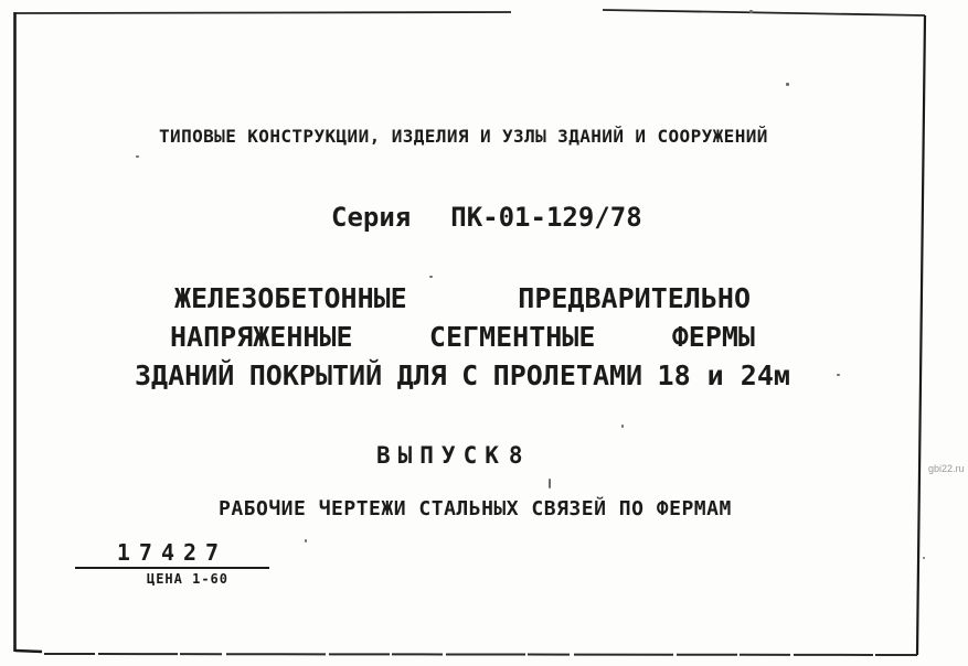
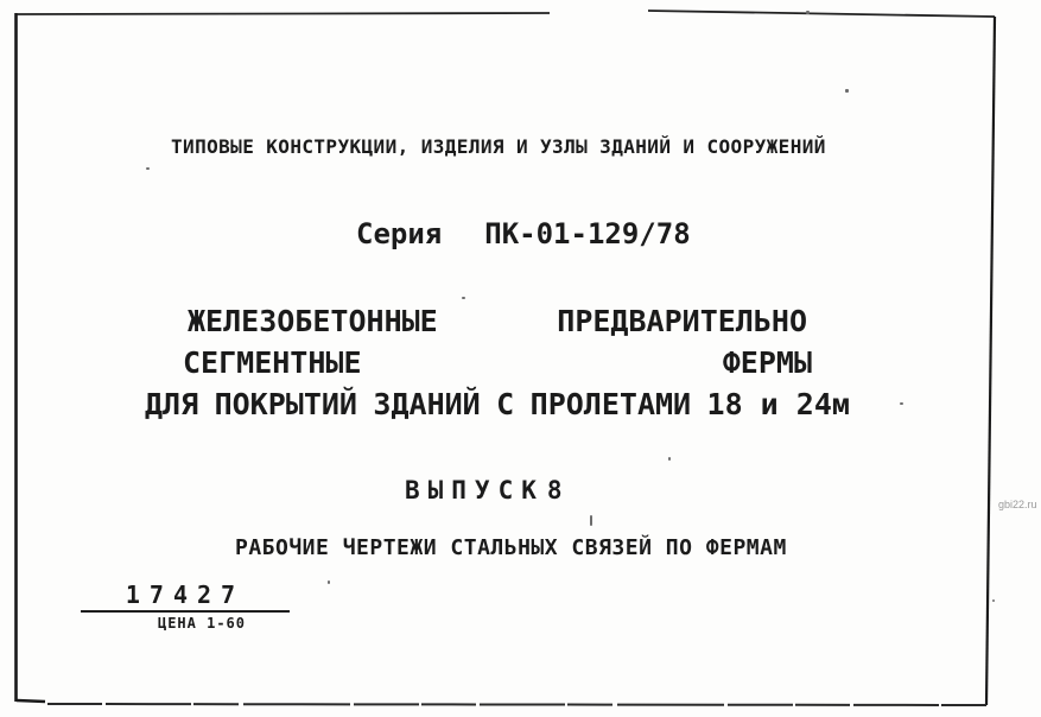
  ТИПОВЫЕ КОНСТРУКЦИИ, ИЗДЕЛИЯ И УЗЛЫ ЗДАНИЙ И СООРУЖЕНИЙ
  Серия ПК-01-129/78
  ЖЕЛЕЗОБЕТОННЫЕ
  ПРЕДВАРИТЕЛЬНО
- НАПРЯЖЕННЫЕ
  СЕГМЕНТНЫЕ
  ФЕРМЫ
- ЗДАНИЙ
+ ДЛЯ
  ПОКРЫТИЙ
- ДЛЯ
+ ЗДАНИЙ
  С
  ПРОЛЕТАМИ
  18 и 24м
  ВЫПУСК8
  РАБОЧИЕ ЧЕРТЕЖИ СТАЛЬНЫХ СВЯЗЕЙ ПО ФЕРМАМ
  17427
  ЦЕНА 1-60
  gbi22.ru
